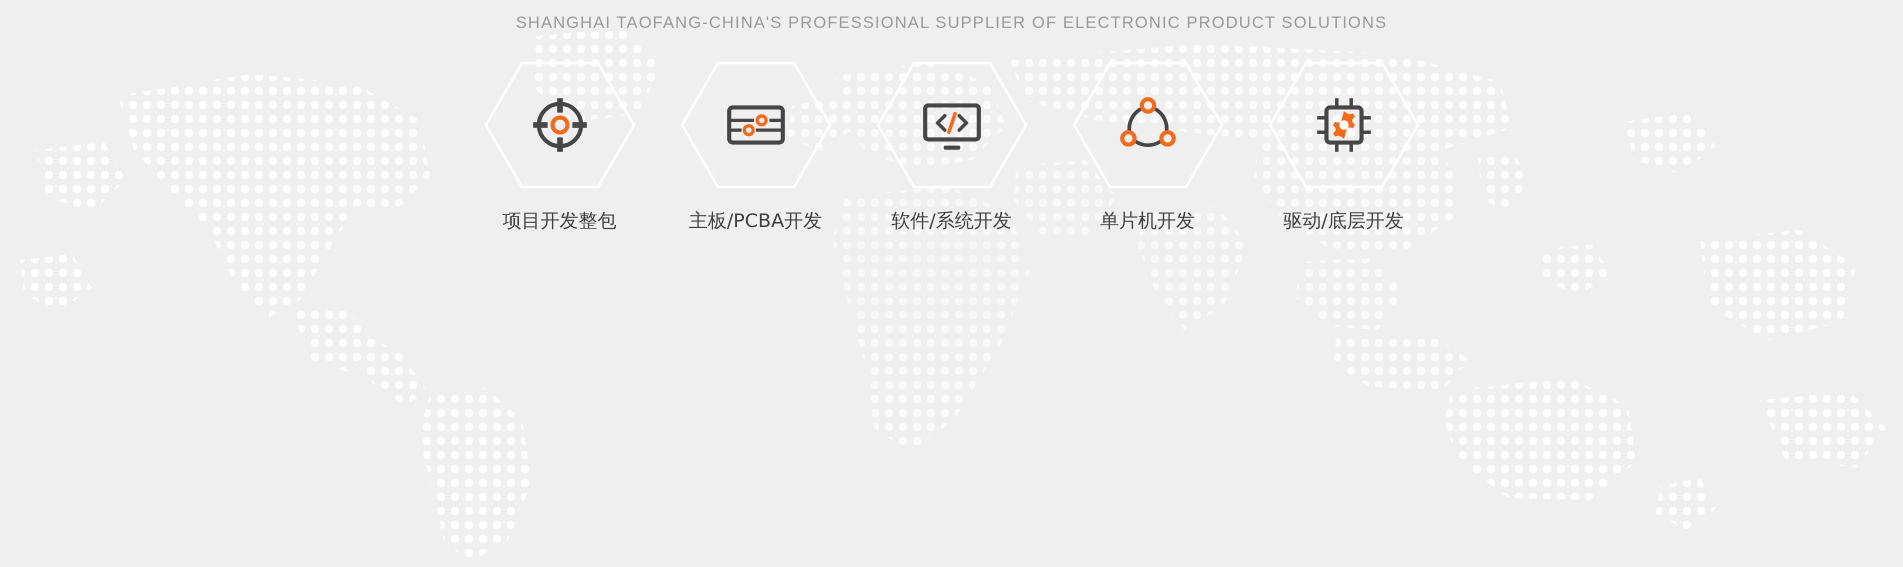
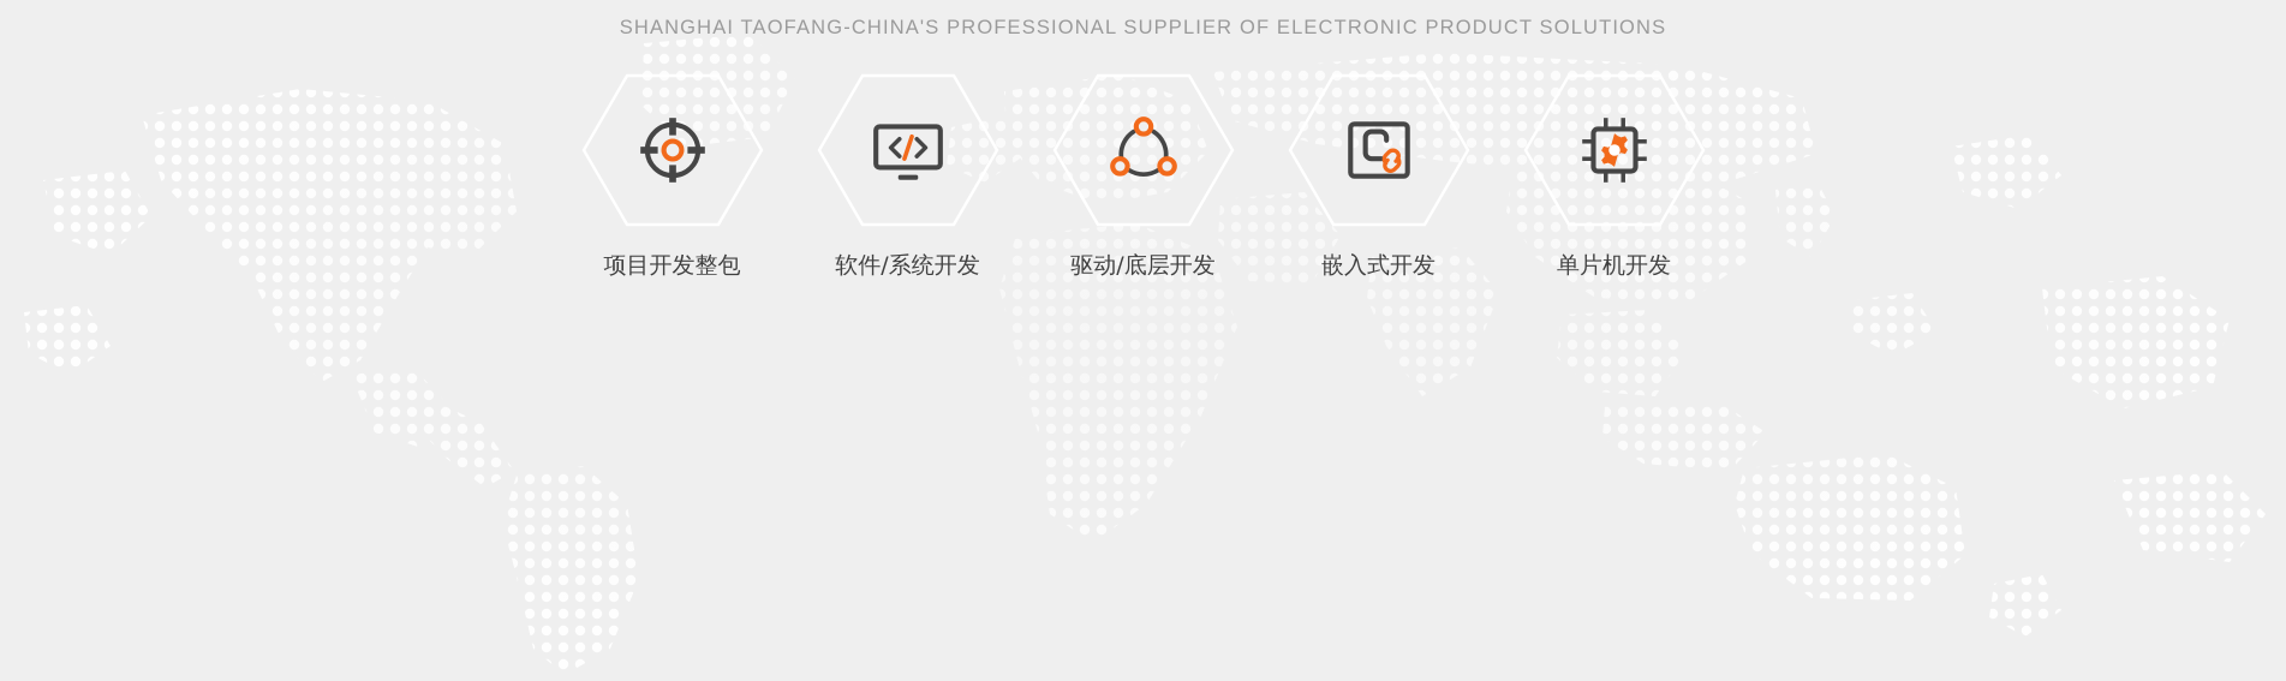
  SHANGHAI TAOFANG-CHINA'S PROFESSIONAL SUPPLIER OF ELECTRONIC PRODUCT SOLUTIONS
  项目开发整包
- 主板/PCBA开发
  软件/系统开发
- 单片机开发
+ 驱动/底层开发
+ 嵌入式开发
- 驱动/底层开发
+ 单片机开发
